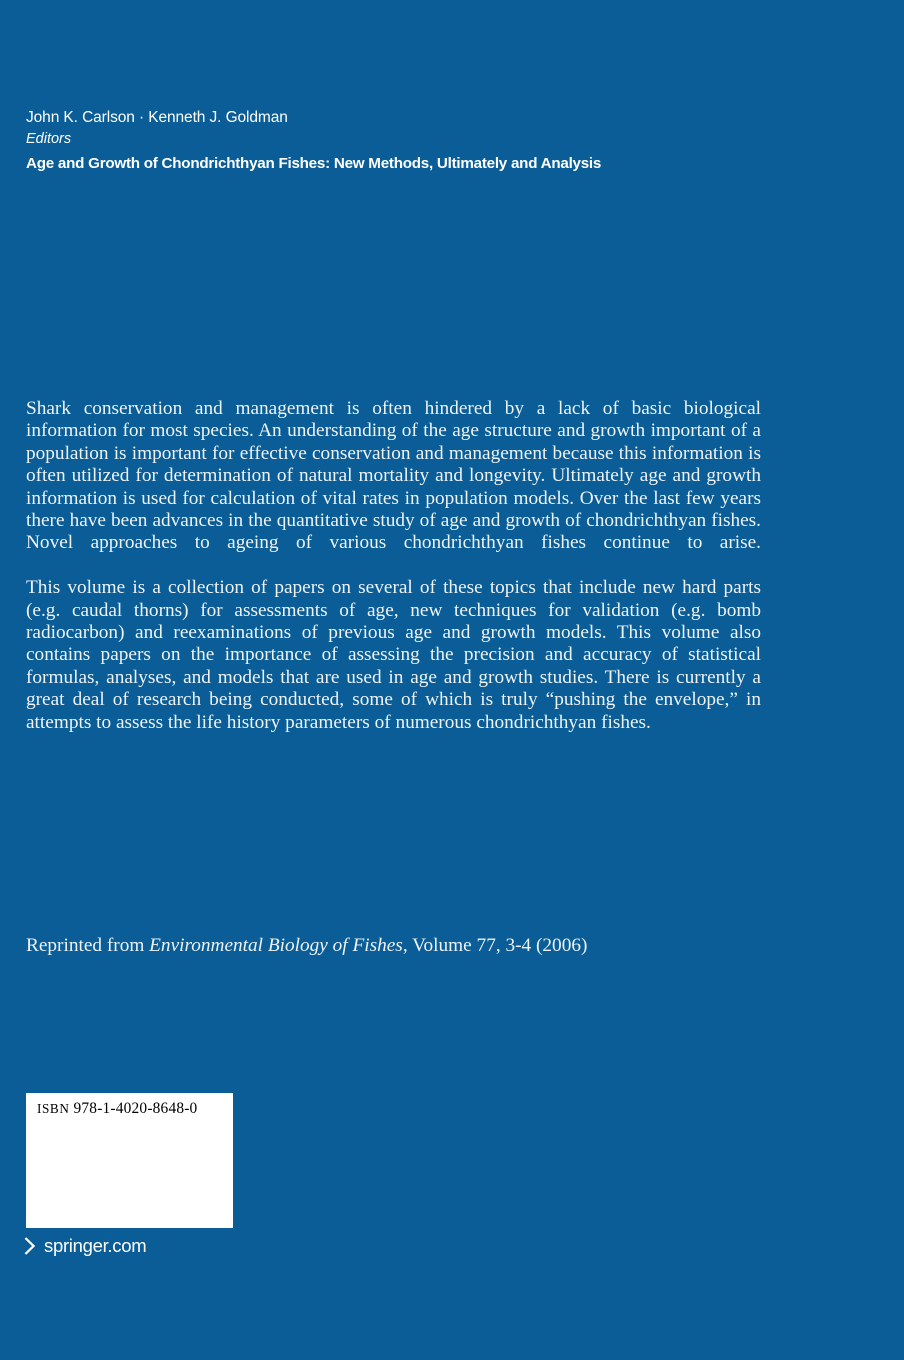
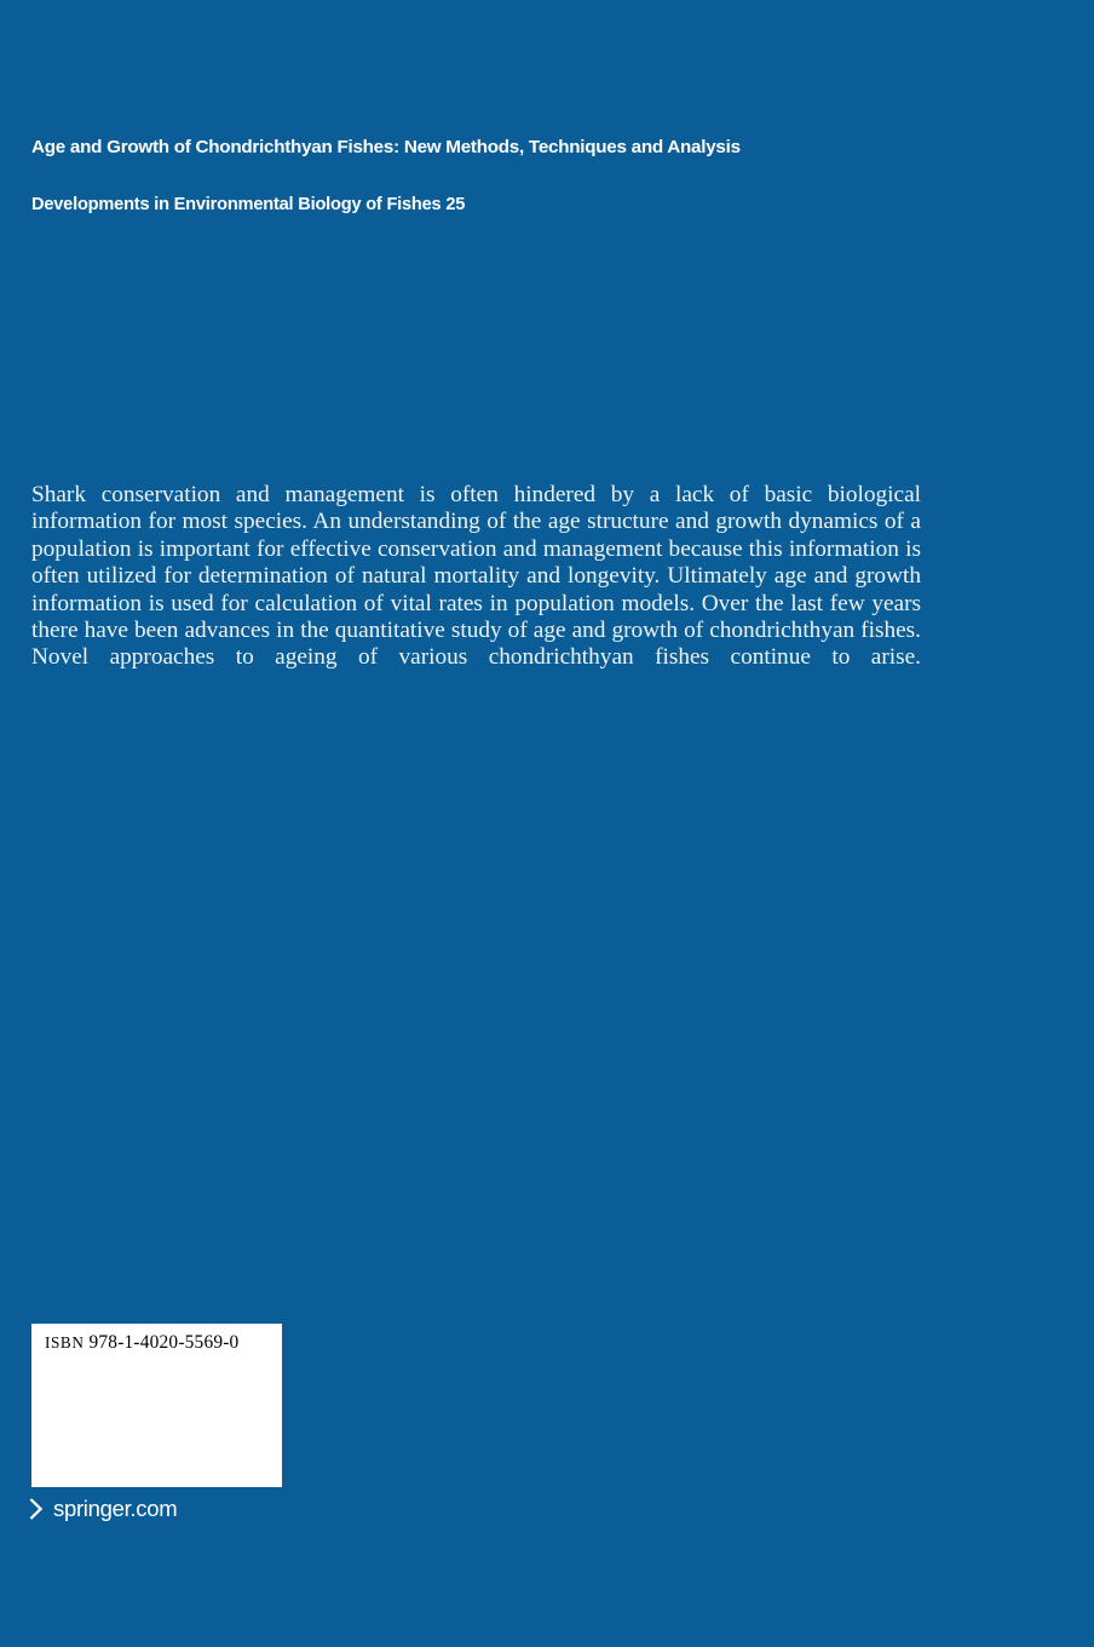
- John K. Carlson · Kenneth J. Goldman
- Editors
- Age and Growth of Chondrichthyan Fishes: New Methods, Ultimately and Analysis
+ Age and Growth of Chondrichthyan Fishes: New Methods, Techniques and Analysis
+ Developments in Environmental Biology of Fishes 25
- Shark conservation and management is often hindered by a lack of basic biological information for most species. An understanding of the age structure and growth important of a population is important for effective conservation and management because this information is often utilized for determination of natural mortality and longevity. Ultimately age and growth information is used for calculation of vital rates in population models. Over the last few years there have been advances in the quantitative study of age and growth of chondrichthyan fishes. Novel approaches to ageing of various chondrichthyan fishes continue to arise.
+ Shark conservation and management is often hindered by a lack of basic biological information for most species. An understanding of the age structure and growth dynamics of a population is important for effective conservation and management because this information is often utilized for determination of natural mortality and longevity. Ultimately age and growth information is used for calculation of vital rates in population models. Over the last few years there have been advances in the quantitative study of age and growth of chondrichthyan fishes. Novel approaches to ageing of various chondrichthyan fishes continue to arise.
- This volume is a collection of papers on several of these topics that include new hard parts (e.g. caudal thorns) for assessments of age, new techniques for validation (e.g. bomb radiocarbon) and reexaminations of previous age and growth models. This volume also contains papers on the importance of assessing the precision and accuracy of statistical formulas, analyses, and models that are used in age and growth studies. There is currently a great deal of research being conducted, some of which is truly “pushing the envelope,” in attempts to assess the life history parameters of numerous chondrichthyan fishes.
- Reprinted from Environmental Biology of Fishes, Volume 77, 3-4 (2006)
- ISBN 978-1-4020-8648-0
+ ISBN 978-1-4020-5569-0
  springer.com
